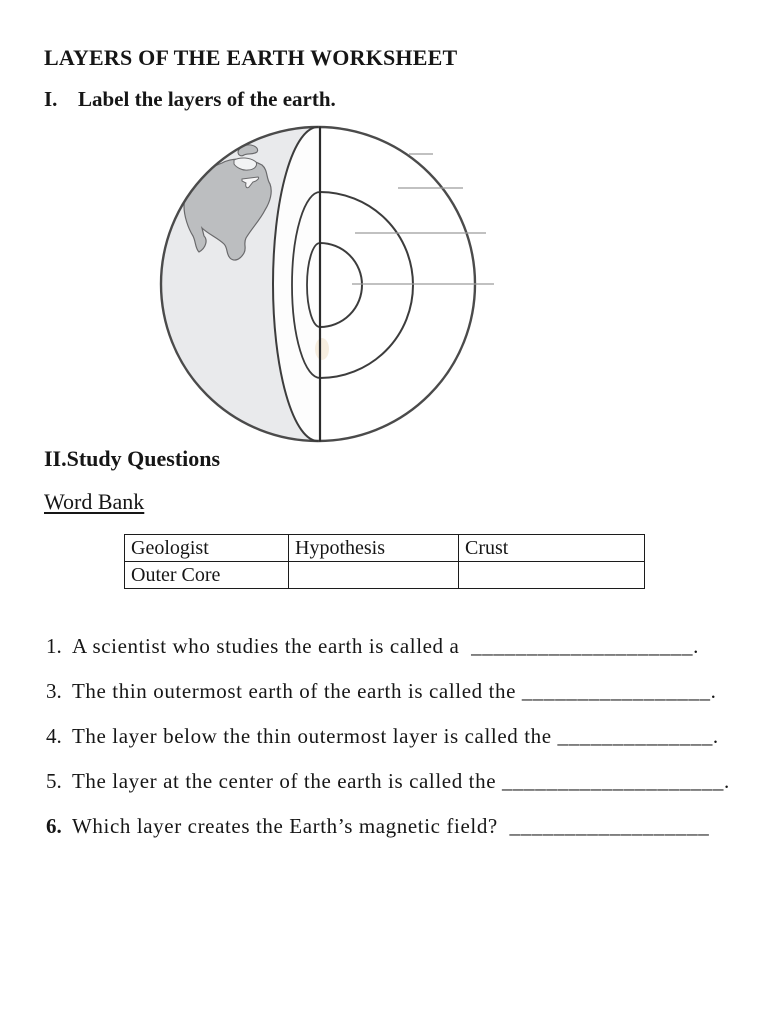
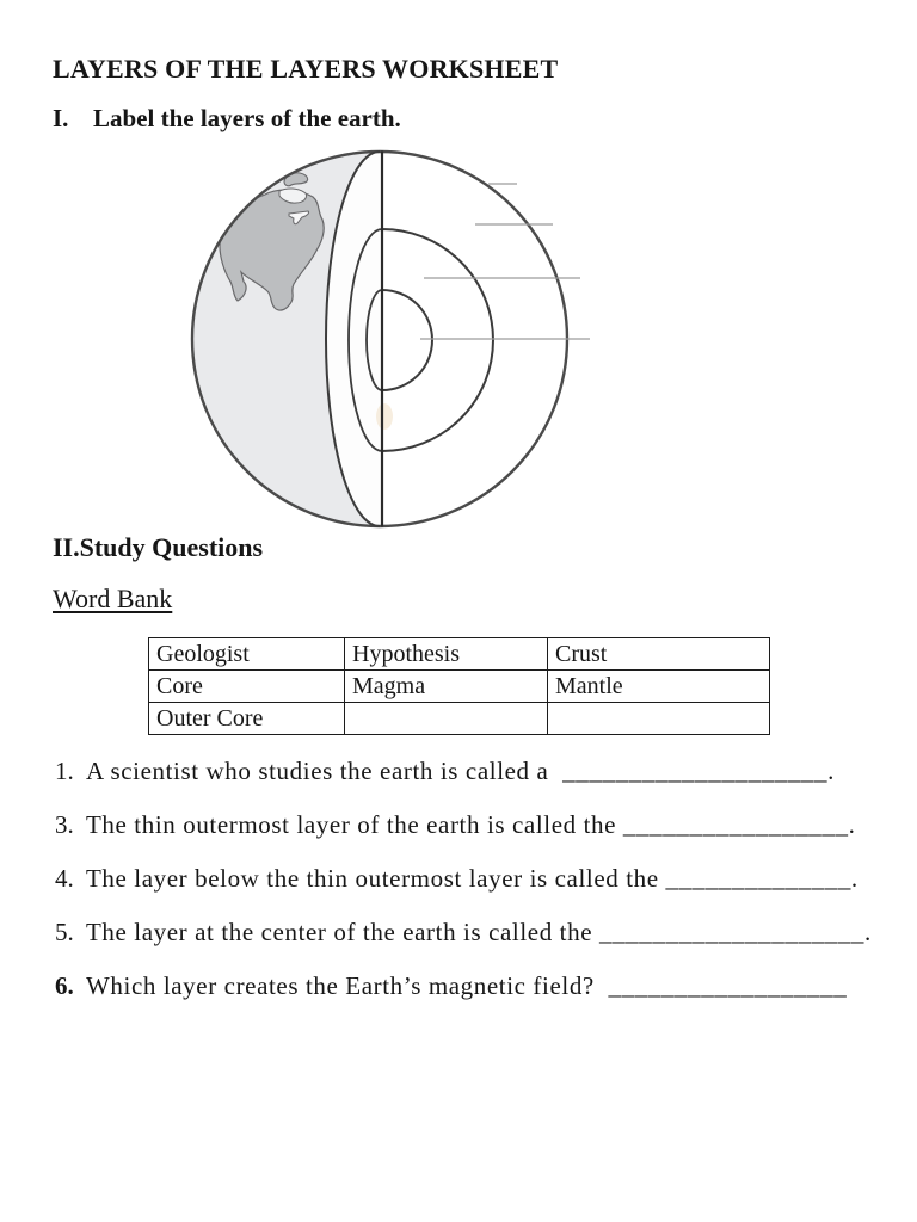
- LAYERS OF THE EARTH WORKSHEET
+ LAYERS OF THE LAYERS WORKSHEET
  I. Label the layers of the earth.
  II.Study Questions
  Word Bank
  Geologist	Hypothesis	Crust
+ Core	Magma	Mantle
  Outer Core
  1. A scientist who studies the earth is called a ____________________.
- 3. The thin outermost earth of the earth is called the _________________.
+ 3. The thin outermost layer of the earth is called the _________________.
  4. The layer below the thin outermost layer is called the ______________.
  5. The layer at the center of the earth is called the ____________________.
  6. Which layer creates the Earth’s magnetic field? __________________
